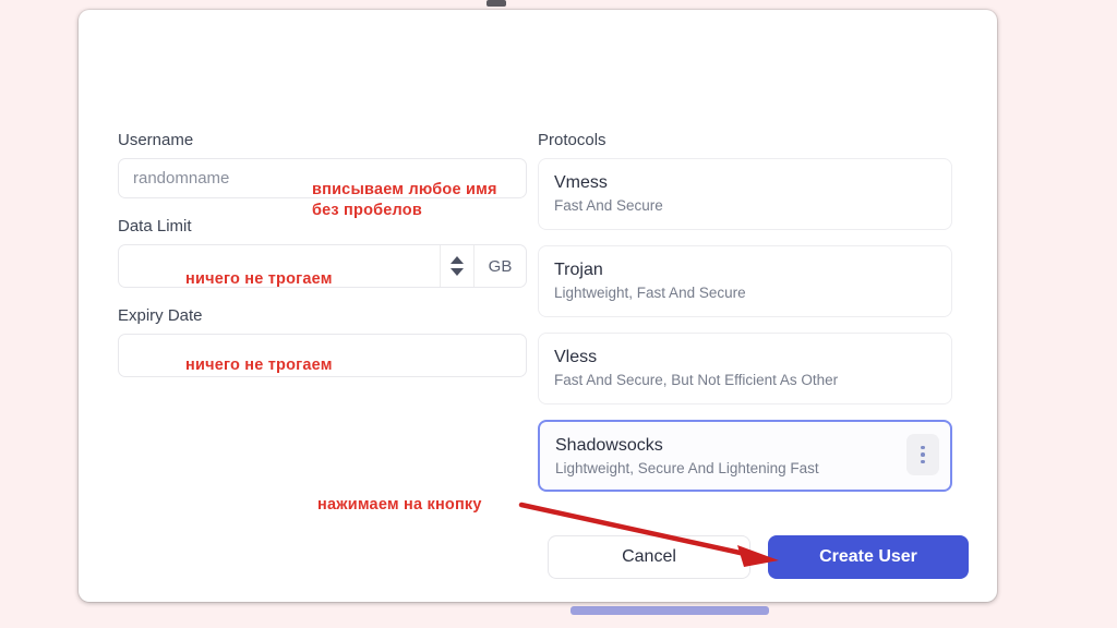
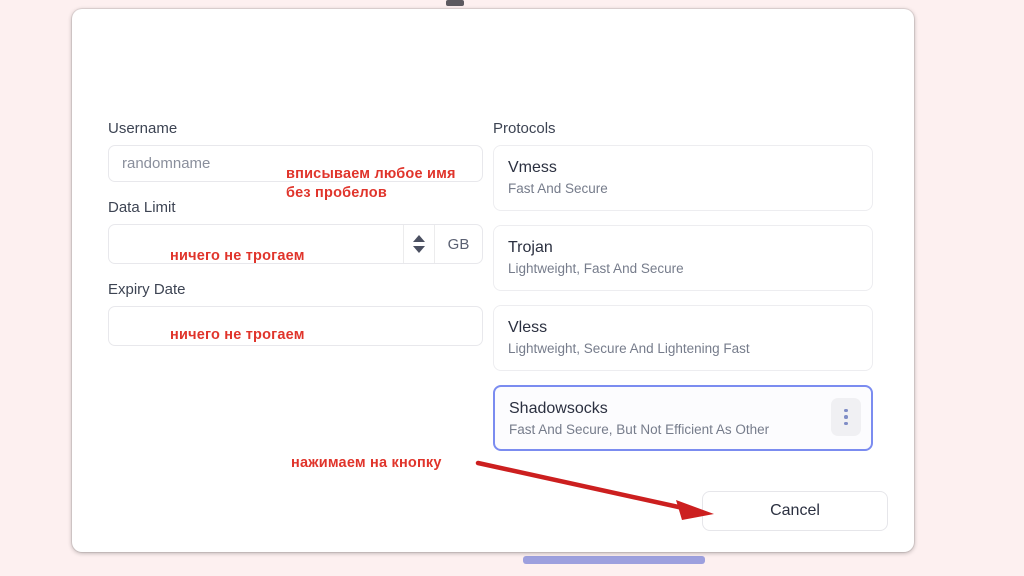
  Username
  randomname
  Data Limit
  GB
  Expiry Date
  вписываем любое имя
  без пробелов
  ничего не трогаем
  ничего не трогаем
  Protocols
  Vmess
  Fast And Secure
  Trojan
  Lightweight, Fast And Secure
  Vless
- Fast And Secure, But Not Efficient As Other
+ Lightweight, Secure And Lightening Fast
  Shadowsocks
- Lightweight, Secure And Lightening Fast
+ Fast And Secure, But Not Efficient As Other
  Cancel
- Create User
  нажимаем на кнопку
